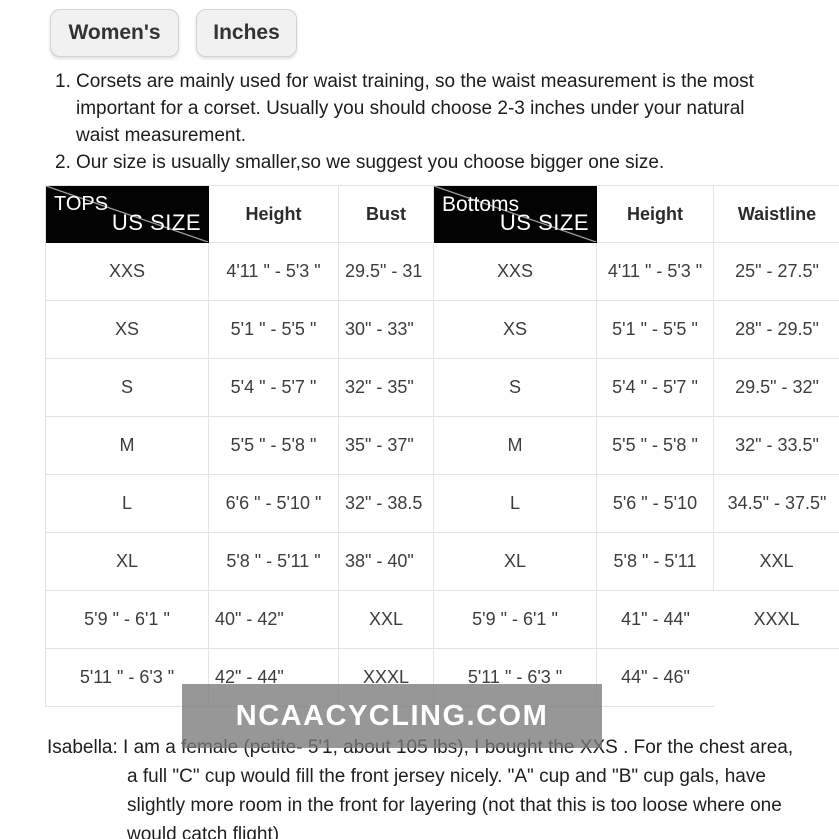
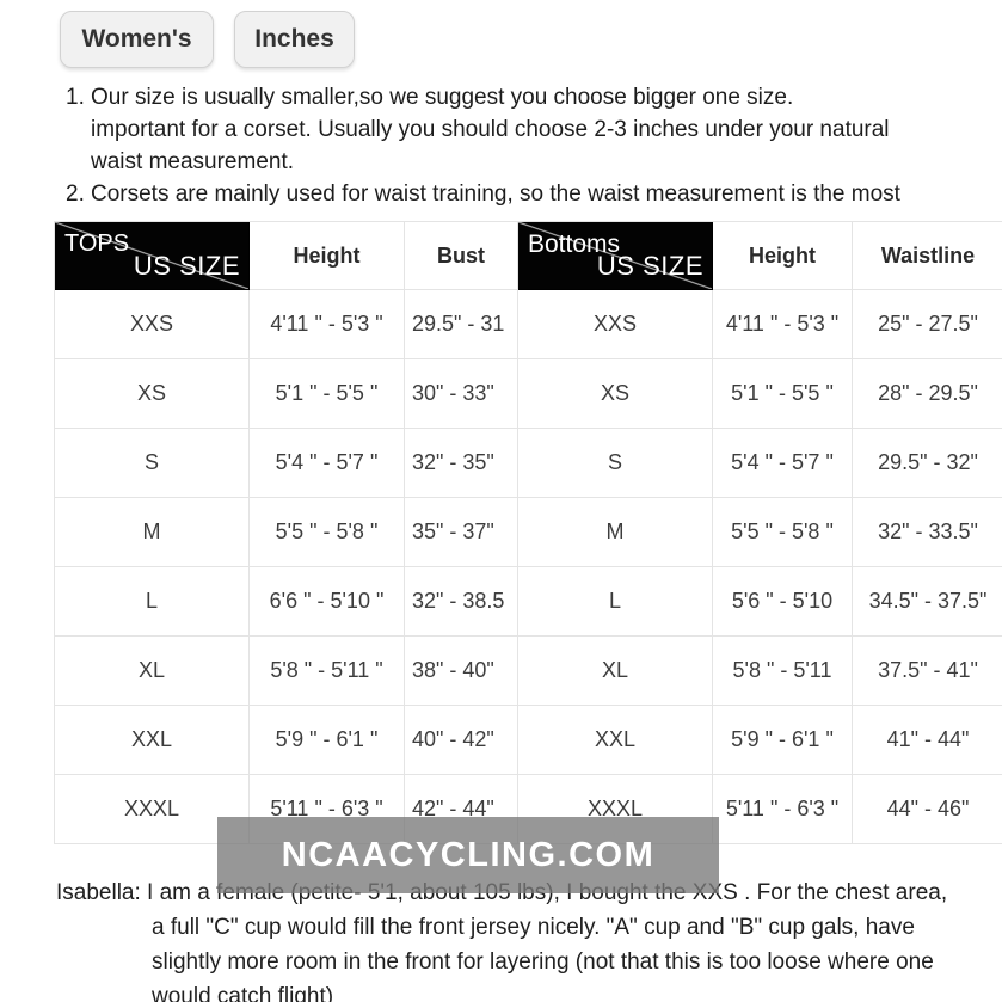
  Women's
  Inches
  1.
- Corsets are mainly used for waist training, so the waist measurement is the most
+ Our size is usually smaller,so we suggest you choose bigger one size.
  important for a corset. Usually you should choose 2-3 inches under your natural
  waist measurement.
  2.
- Our size is usually smaller,so we suggest you choose bigger one size.
+ Corsets are mainly used for waist training, so the waist measurement is the most
  TOPS
  US SIZE
  Height
  Bust
  Bottoms
  US SIZE
  Height
  Waistline
  XXS
  4'11 " - 5'3 "
  29.5" - 31
  XXS
  4'11 " - 5'3 "
  25" - 27.5"
  XS
  5'1 " - 5'5 "
  30" - 33"
  XS
  5'1 " - 5'5 "
  28" - 29.5"
  S
  5'4 " - 5'7 "
  32" - 35"
  S
  5'4 " - 5'7 "
  29.5" - 32"
  M
  5'5 " - 5'8 "
  35" - 37"
  M
  5'5 " - 5'8 "
  32" - 33.5"
  L
  6'6 " - 5'10 "
  32" - 38.5
  L
  5'6 " - 5'10
  34.5" - 37.5"
  XL
  5'8 " - 5'11 "
  38" - 40"
  XL
  5'8 " - 5'11
+ 37.5" - 41"
  XXL
  5'9 " - 6'1 "
  40" - 42"
  XXL
  5'9 " - 6'1 "
  41" - 44"
  XXXL
  5'11 " - 6'3 "
  42" - 44"
  XXXL
  5'11 " - 6'3 "
  44" - 46"
  NCAACYCLING.COM
  Isabella: I am a female (petite- 5'1, about 105 lbs), I bought the XXS . For the chest area,
  a full "C" cup would fill the front jersey nicely. "A" cup and "B" cup gals, have
  slightly more room in the front for layering (not that this is too loose where one
  would catch flight)
